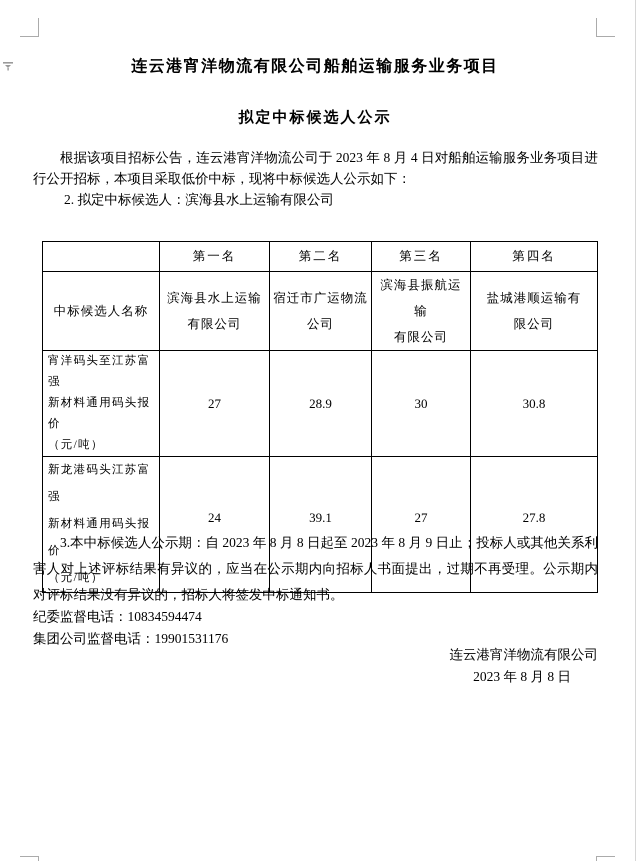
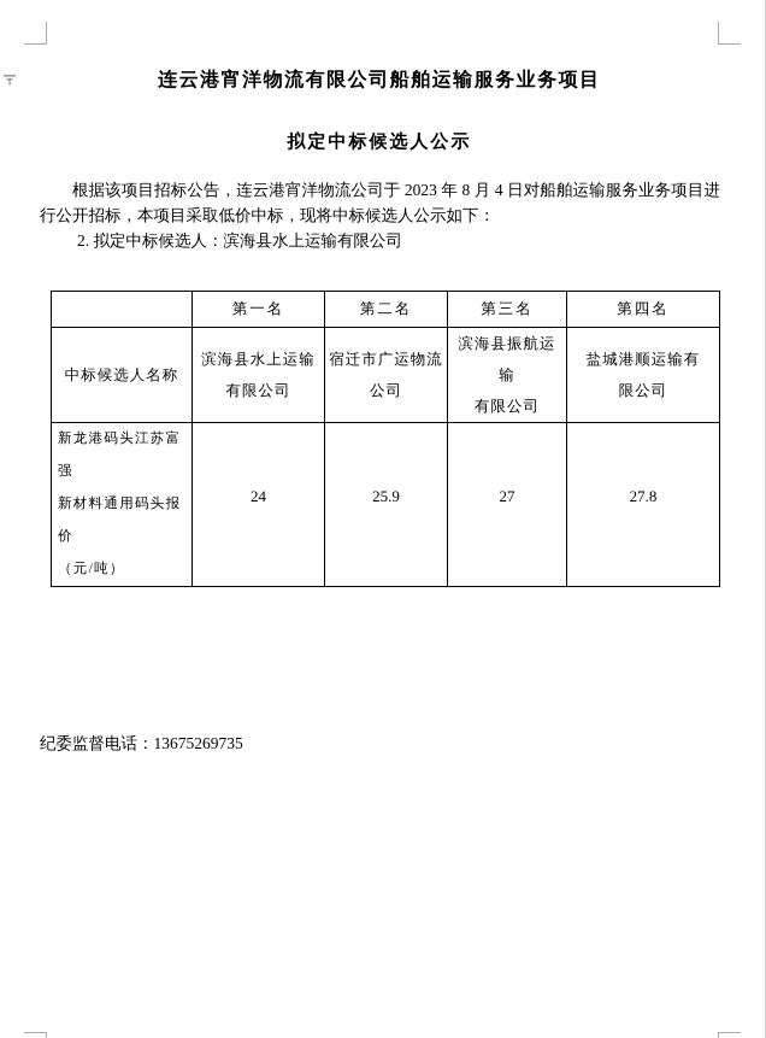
  连云港宵洋物流有限公司船舶运输服务业务项目
  拟定中标候选人公示
  根据该项目招标公告，连云港宵洋物流公司于 2023 年 8 月 4 日对船舶运输服务业务项目进行公开招标，本项目采取低价中标，现将中标候选人公示如下：
  2. 拟定中标候选人：滨海县水上运输有限公司
  	第一名	第二名	第三名	第四名
  中标候选人名称	滨海县水上运输 有限公司	宿迁市广运物流 公司	滨海县振航运输 有限公司	盐城港顺运输有 限公司
- 宵洋码头至江苏富强 新材料通用码头报价 （元/吨）	27	28.9	30	30.8
- 新龙港码头江苏富强 新材料通用码头报价 （元/吨）	24	39.1	27	27.8
+ 新龙港码头江苏富强 新材料通用码头报价 （元/吨）	24	25.9	27	27.8
- 3.本中标候选人公示期：自 2023 年 8 月 8 日起至 2023 年 8 月 9 日止；投标人或其他关系利害人对上述评标结果有异议的，应当在公示期内向招标人书面提出，过期不再受理。公示期内对评标结果没有异议的，招标人将签发中标通知书。
- 纪委监督电话：10834594474
+ 纪委监督电话：13675269735
- 集团公司监督电话：19901531176
- 连云港宵洋物流有限公司
- 2023 年 8 月 8 日
